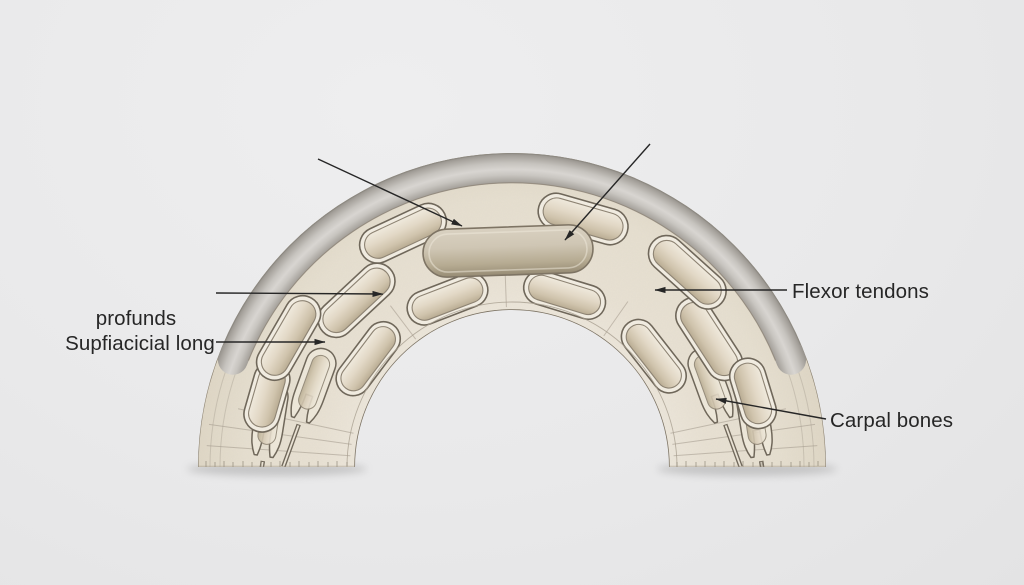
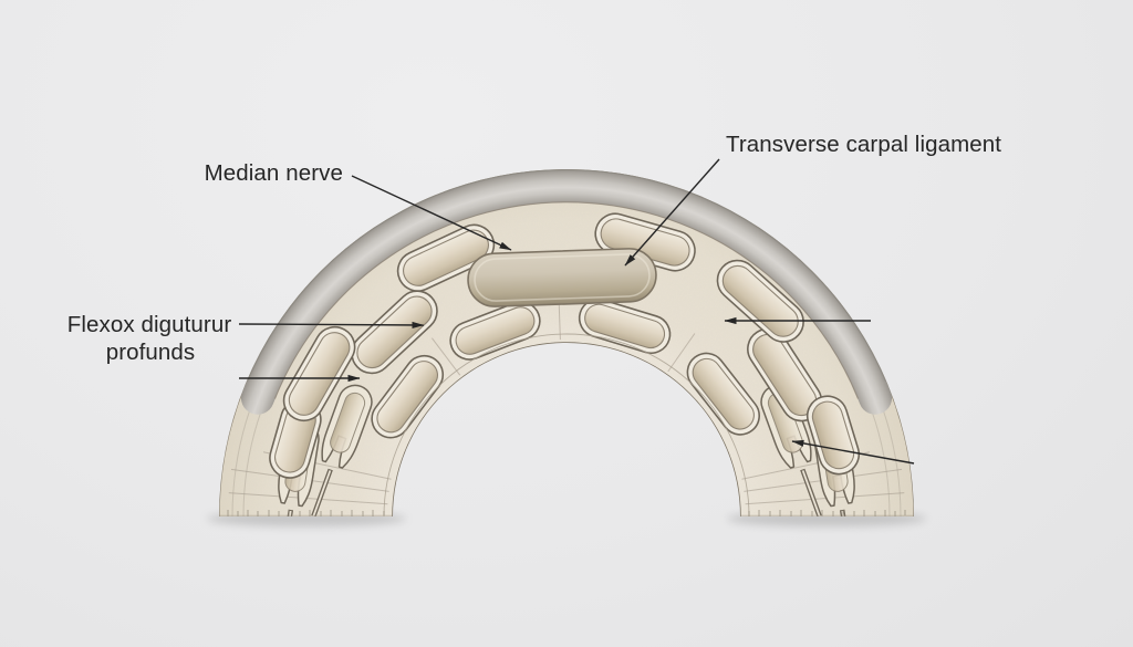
+ Median nerve
+ Transverse carpal ligament
+ Flexox diguturur
  profunds
- Supfiacicial long
- Flexor tendons
- Carpal bones
